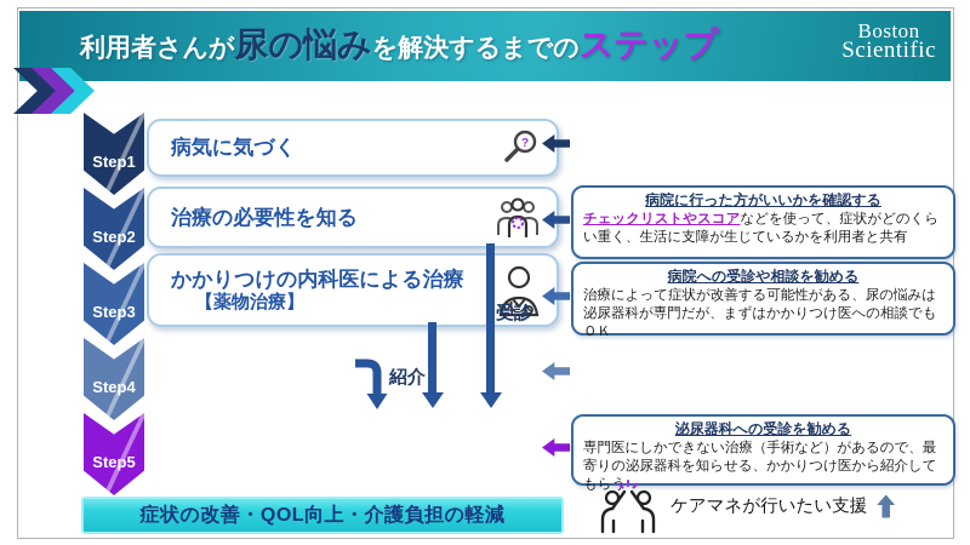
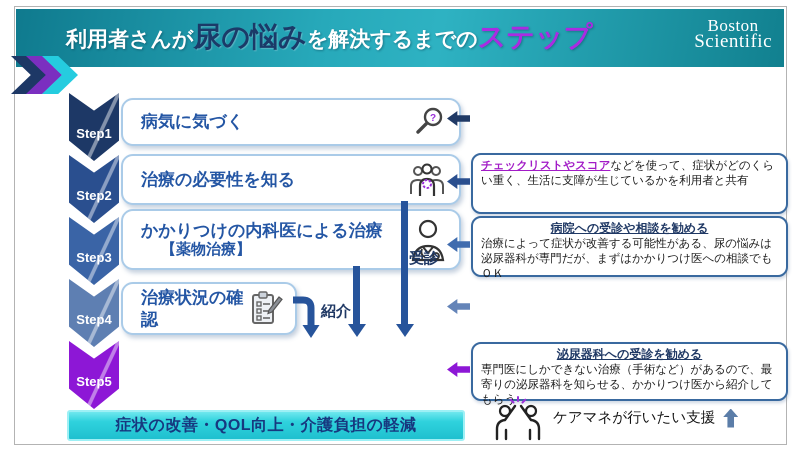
  利用者さんが
  尿の悩み
  を解決するまでの
  ステップ
  Boston
  Scientific
  Step1
  Step2
  Step3
  Step4
  Step5
  病気に気づく
  ?
  治療の必要性を知る
  かかりつけの内科医による治療
  【薬物治療】
+ 治療状況の確認
  受診
  紹介
- 病院に行った方がいいかを確認する
  チェックリストやスコアなどを使って、症状がどのくらい重く、生活に支障が生じているかを利用者と共有
  病院への受診や相談を勧める
  治療によって症状が改善する可能性がある、尿の悩みは泌尿器科が専門だが、まずはかかりつけ医への相談でもＯＫ
  泌尿器科への受診を勧める
  専門医にしかできない治療（手術など）があるので、最寄りの泌尿器科を知らせる、かかりつけ医から紹介してもら
  症状の改善・QOL向上・介護負担の軽減
  ケアマネが行いたい支援
